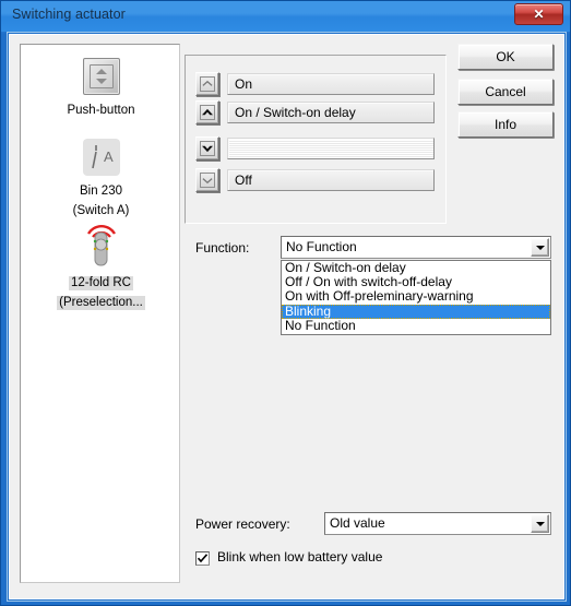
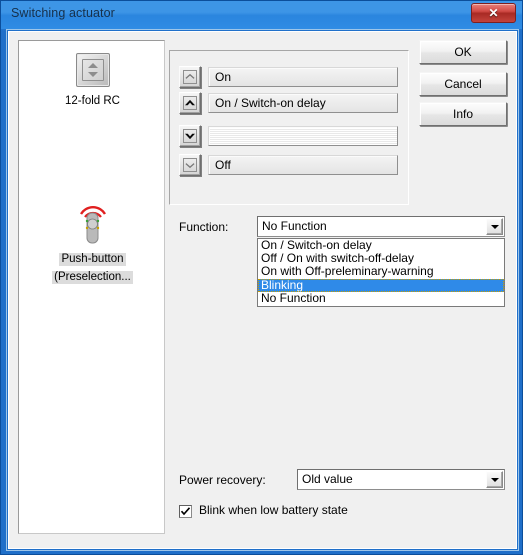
  Switching actuator
  ✕
- Push-button
+ 12-fold RC
- A
- Bin 230
- (Switch A)
- 12-fold RC
+ Push-button
  (Preselection...
  OK
  Cancel
  Info
  On
  On / Switch-on delay
  Off
  Function:
  No Function
  On / Switch-on delay
  Off / On with switch-off-delay
  On with Off-preleminary-warning
  Blinking
  No Function
  Power recovery:
  Old value
- Blink when low battery value
+ Blink when low battery state
